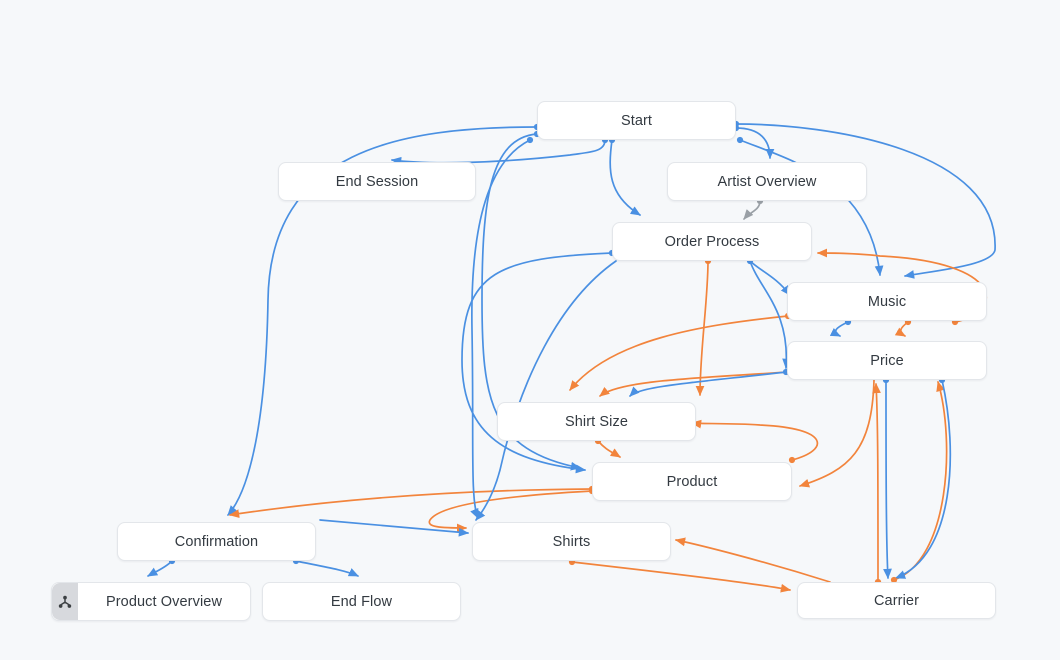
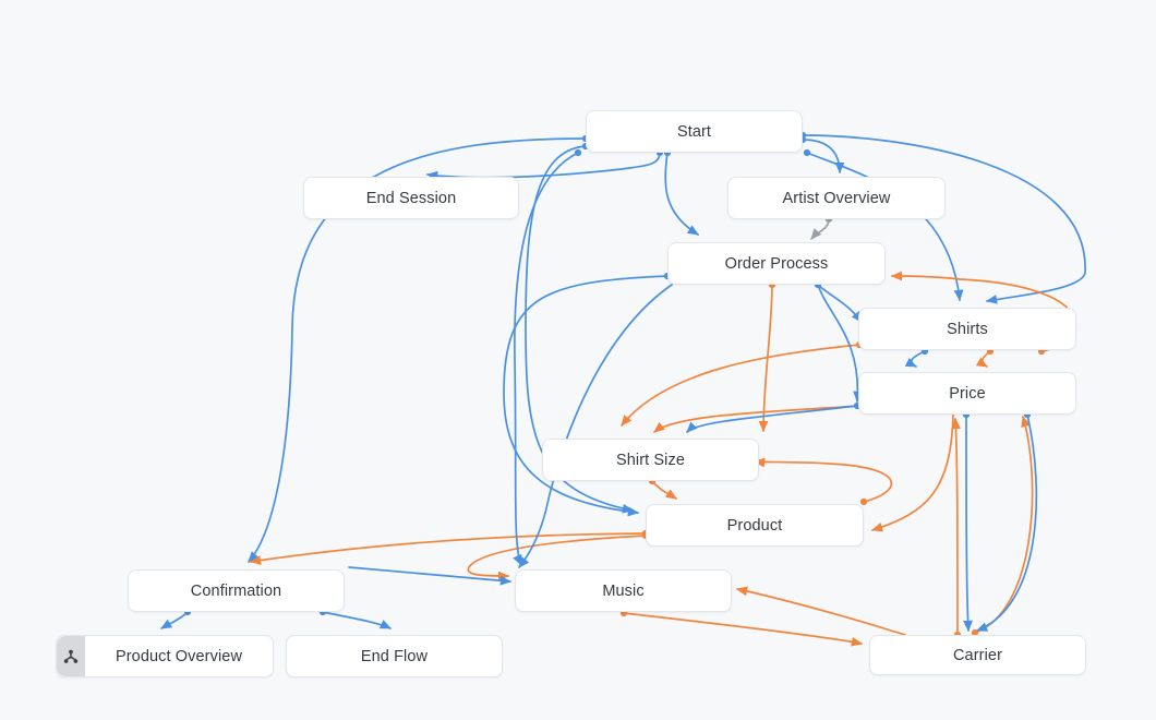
  Start
  End Session
  Artist Overview
  Order Process
- Music
+ Shirts
  Price
  Shirt Size
  Product
  Confirmation
- Shirts
+ Music
  Product Overview
  End Flow
  Carrier
